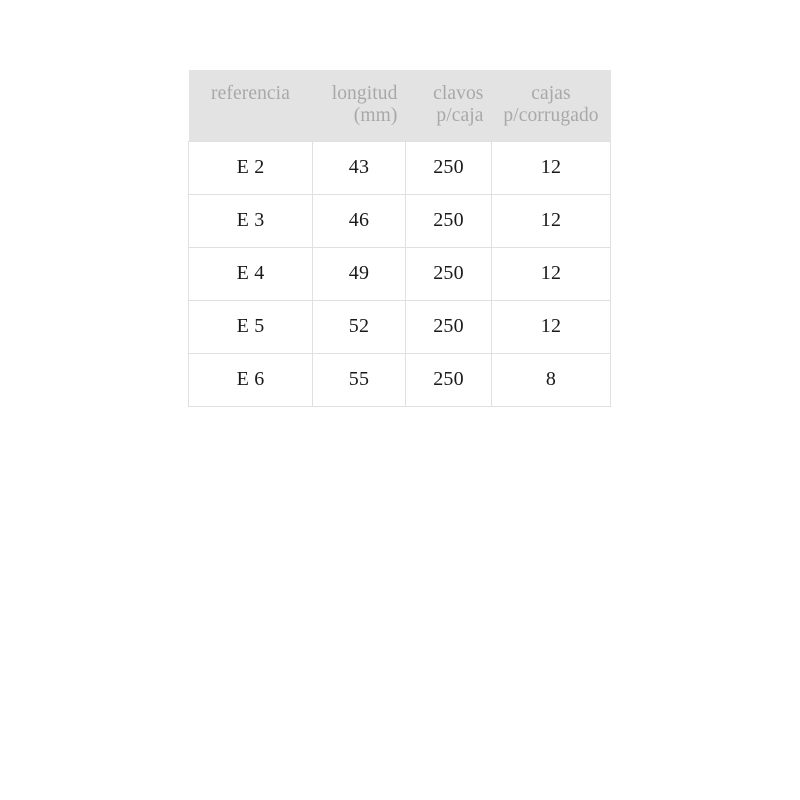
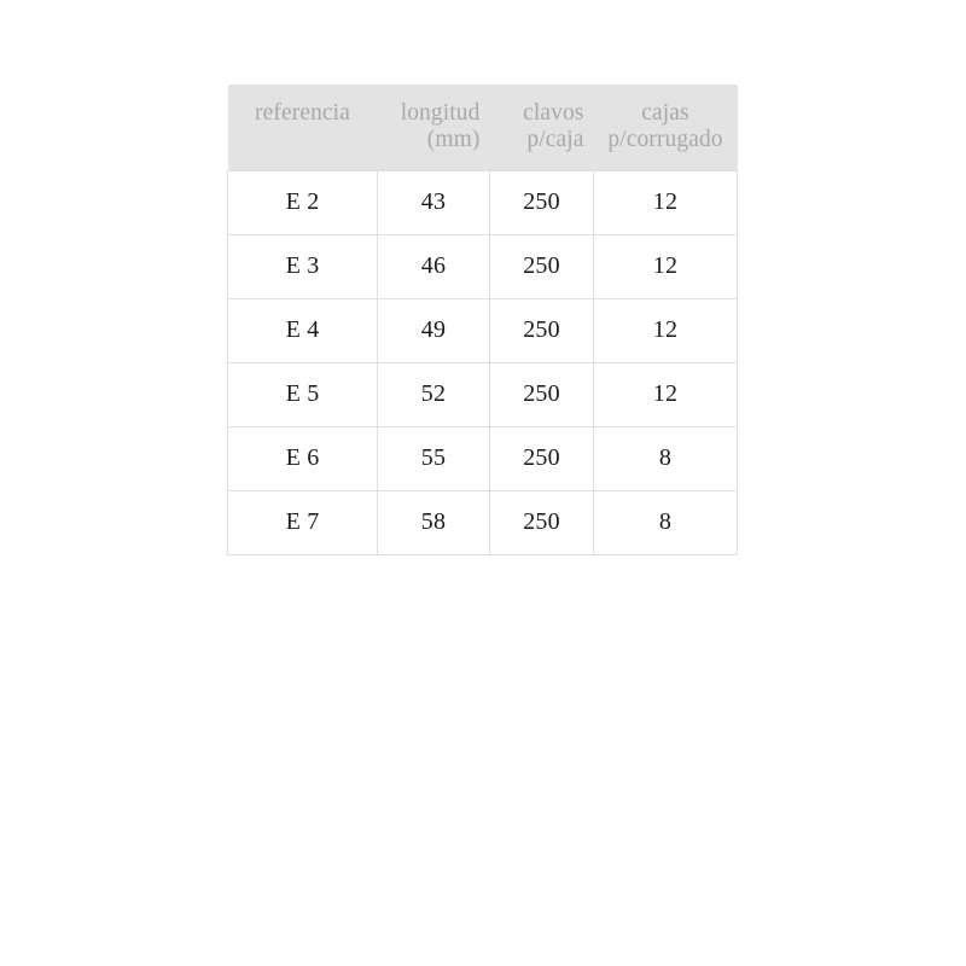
  referencia	longitud (mm)	clavos p/caja	cajas p/corrugado
  E 2	43	250	12
  E 3	46	250	12
  E 4	49	250	12
  E 5	52	250	12
  E 6	55	250	8
+ E 7	58	250	8
